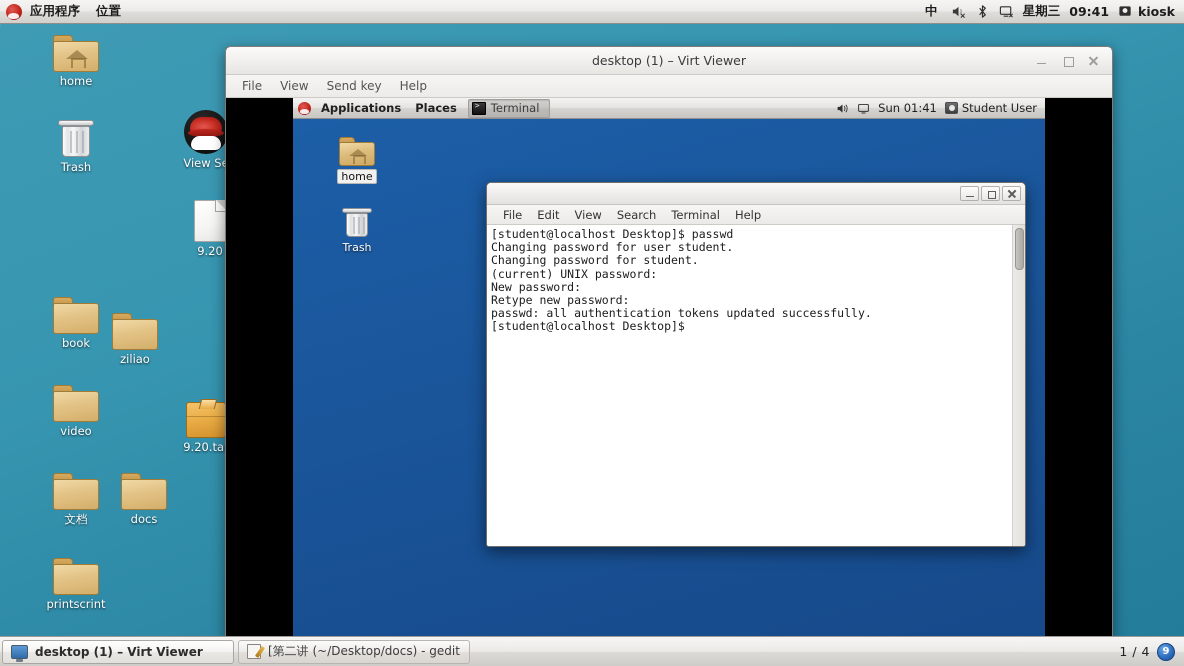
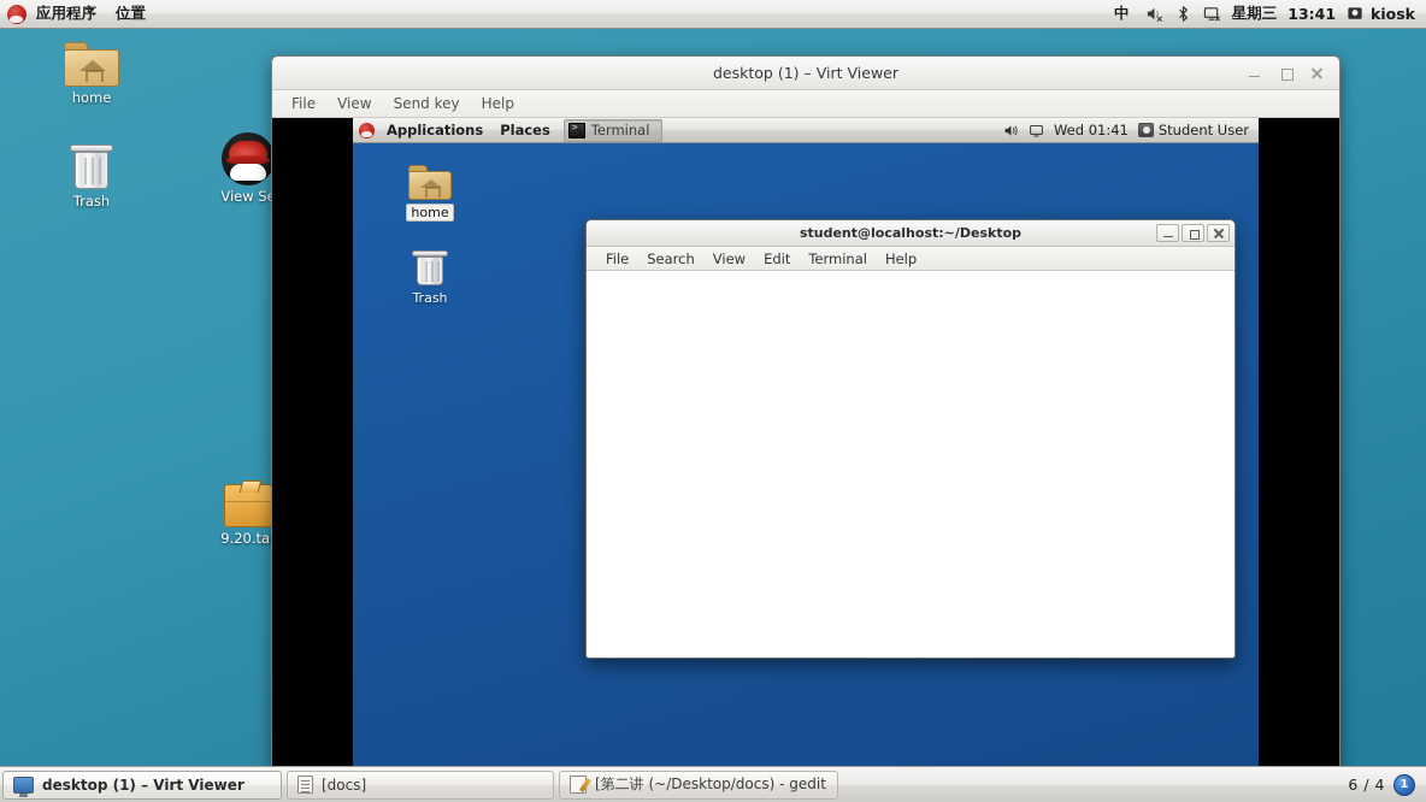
  home
  Trash
  View S
- 9.20
- book
- ziliao
- video
  9.20.ta
- 文档
- docs
- printscrint
  应用程序
  位置
  中
  星期三
- 09:41
+ 13:41
  kiosk
  desktop (1) – Virt Viewer
  File
  View
  Send key
  Help
  Applications
  Places
  Terminal
- Sun 01:41
+ Wed 01:41
  Student User
  home
  Trash
+ student@localhost:~/Desktop
  File
- Edit
+ Search
  View
- Search
+ Edit
  Terminal
  Help
- [student@localhost Desktop]$ passwd
- Changing password for user student.
- Changing password for student.
- (current) UNIX password:
- New password:
- Retype new password:
- passwd: all authentication tokens updated successfully.
- [student@localhost Desktop]$
  desktop (1) – Virt Viewer
+ [docs]
  [第二讲 (~/Desktop/docs) - gedit
- 1 / 4
+ 6 / 4
- 9
+ 1
